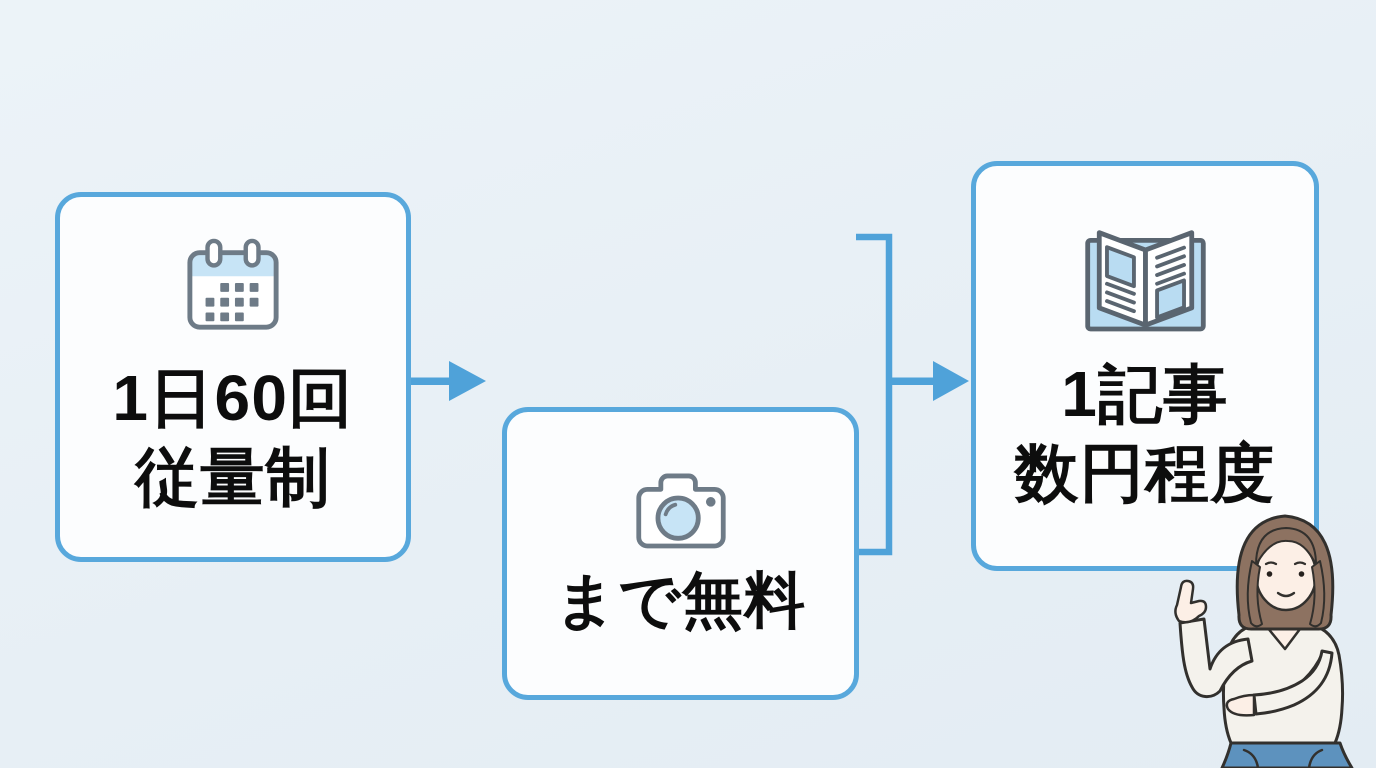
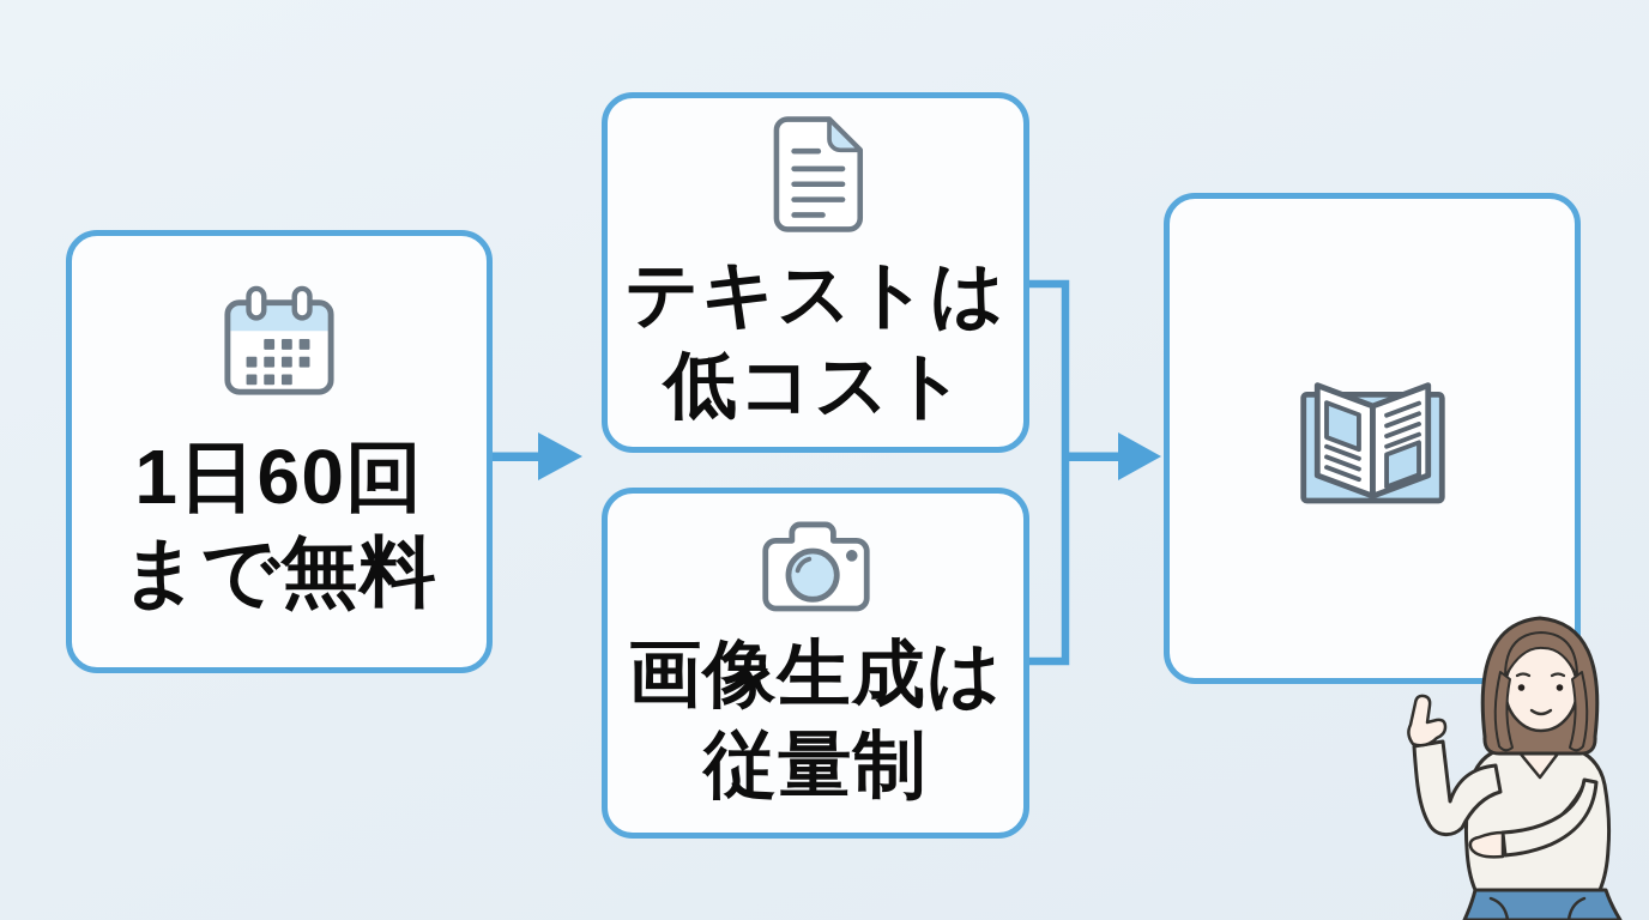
  1日60回
- 従量制
+ まで無料
+ テキストは
+ 低コスト
+ 画像生成は
- まで無料
+ 従量制
- 1記事
- 数円程度
